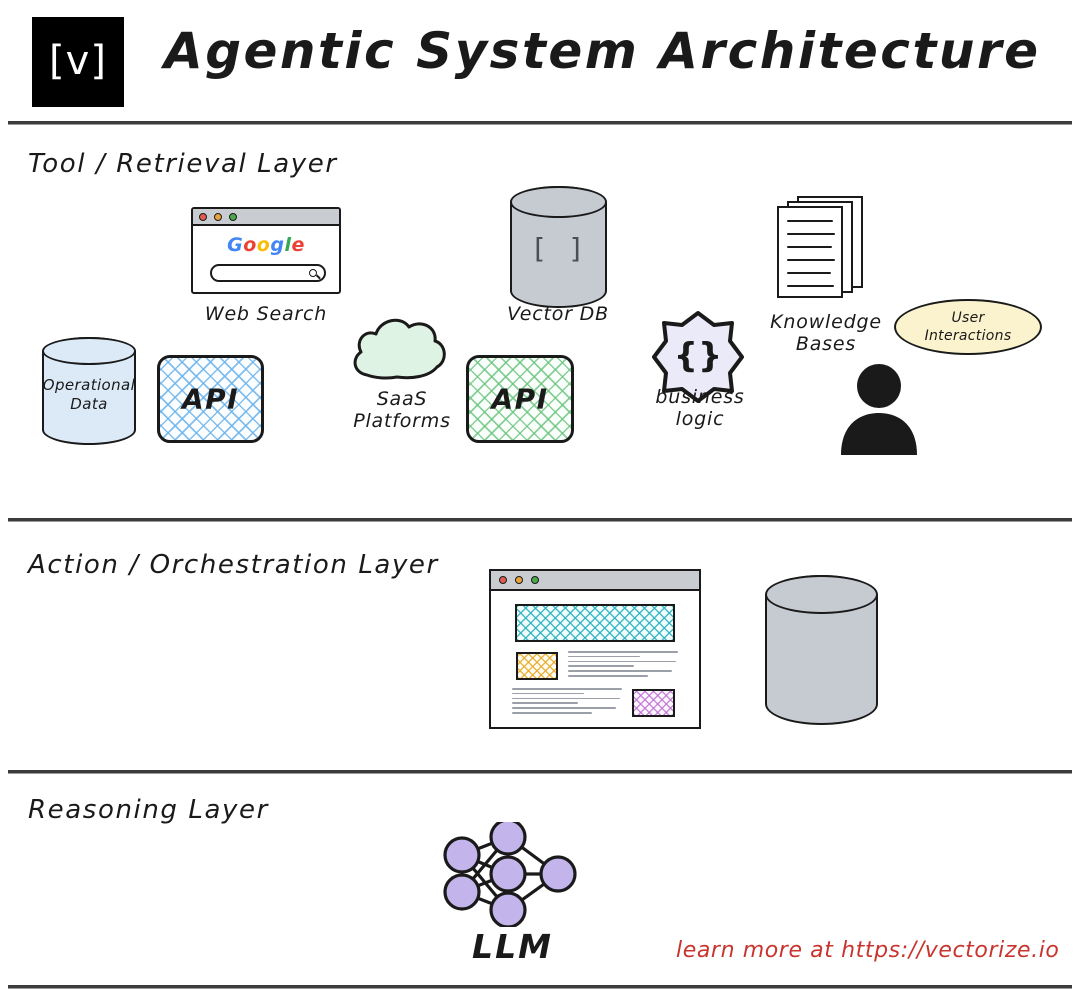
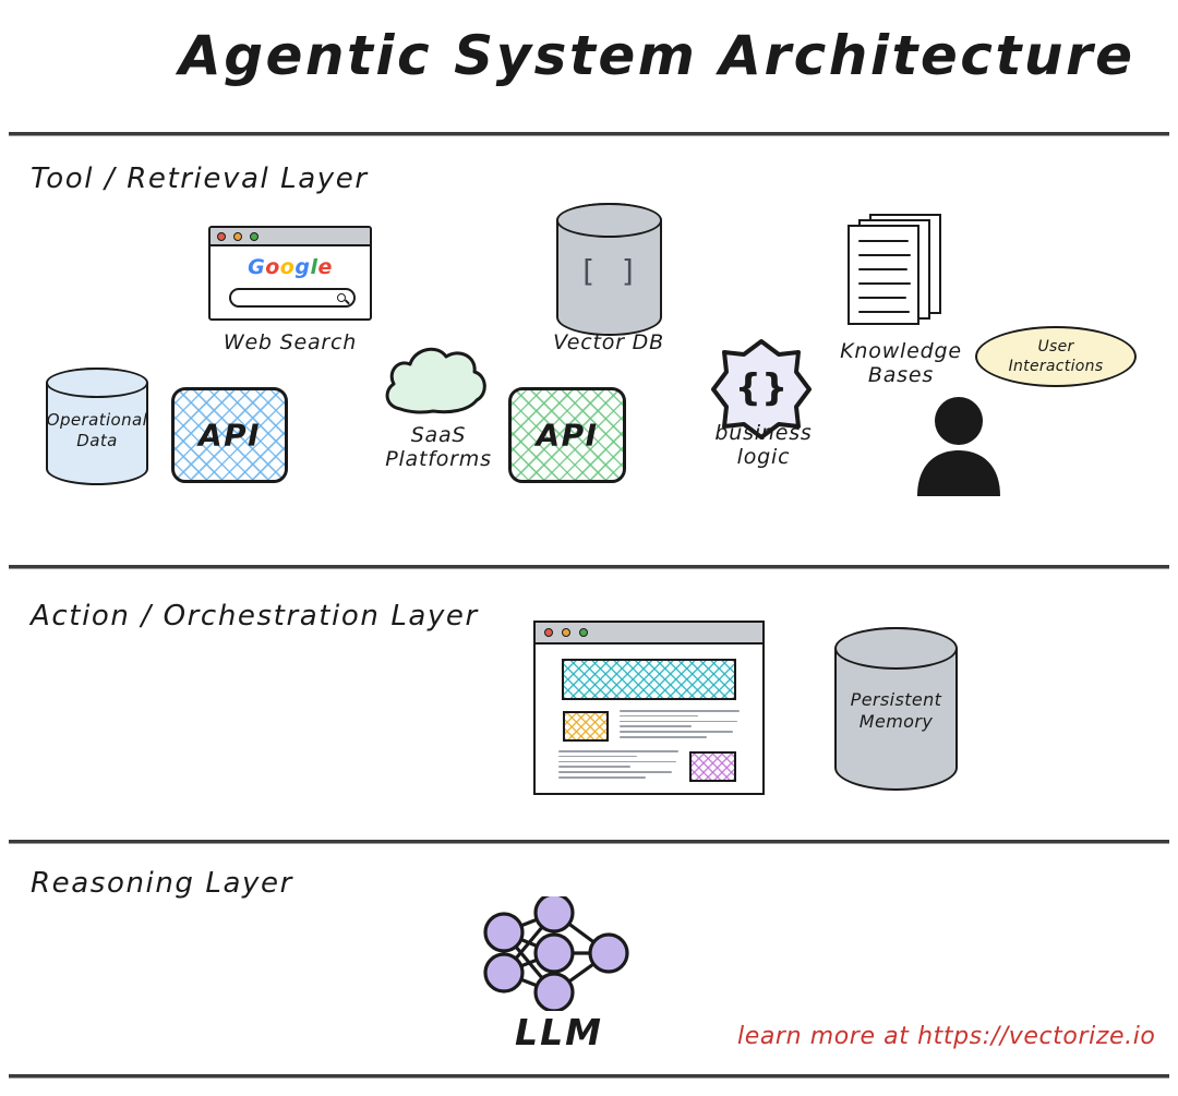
- [v]
  Agentic System Architecture
  Tool / Retrieval Layer
  Google
  Web Search
  [ ]
  Vector DB
  Knowledge
  Bases
  Operational
  Data
  API
  SaaS
  Platforms
  API
  {}
  business
  logic
  User
  Interactions
  Action / Orchestration Layer
+ Persistent
+ Memory
  Reasoning Layer
  LLM
  learn more at https://vectorize.io
